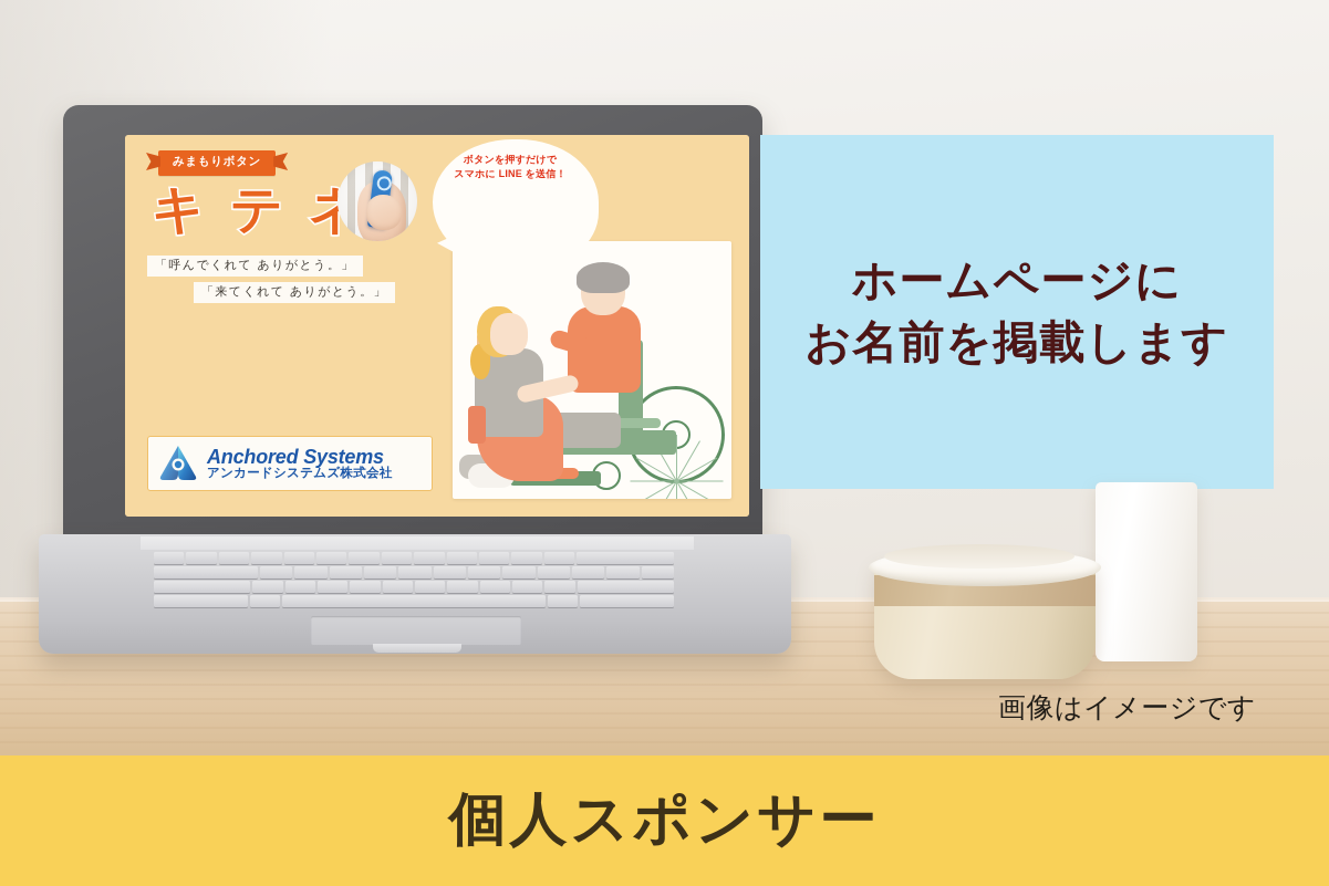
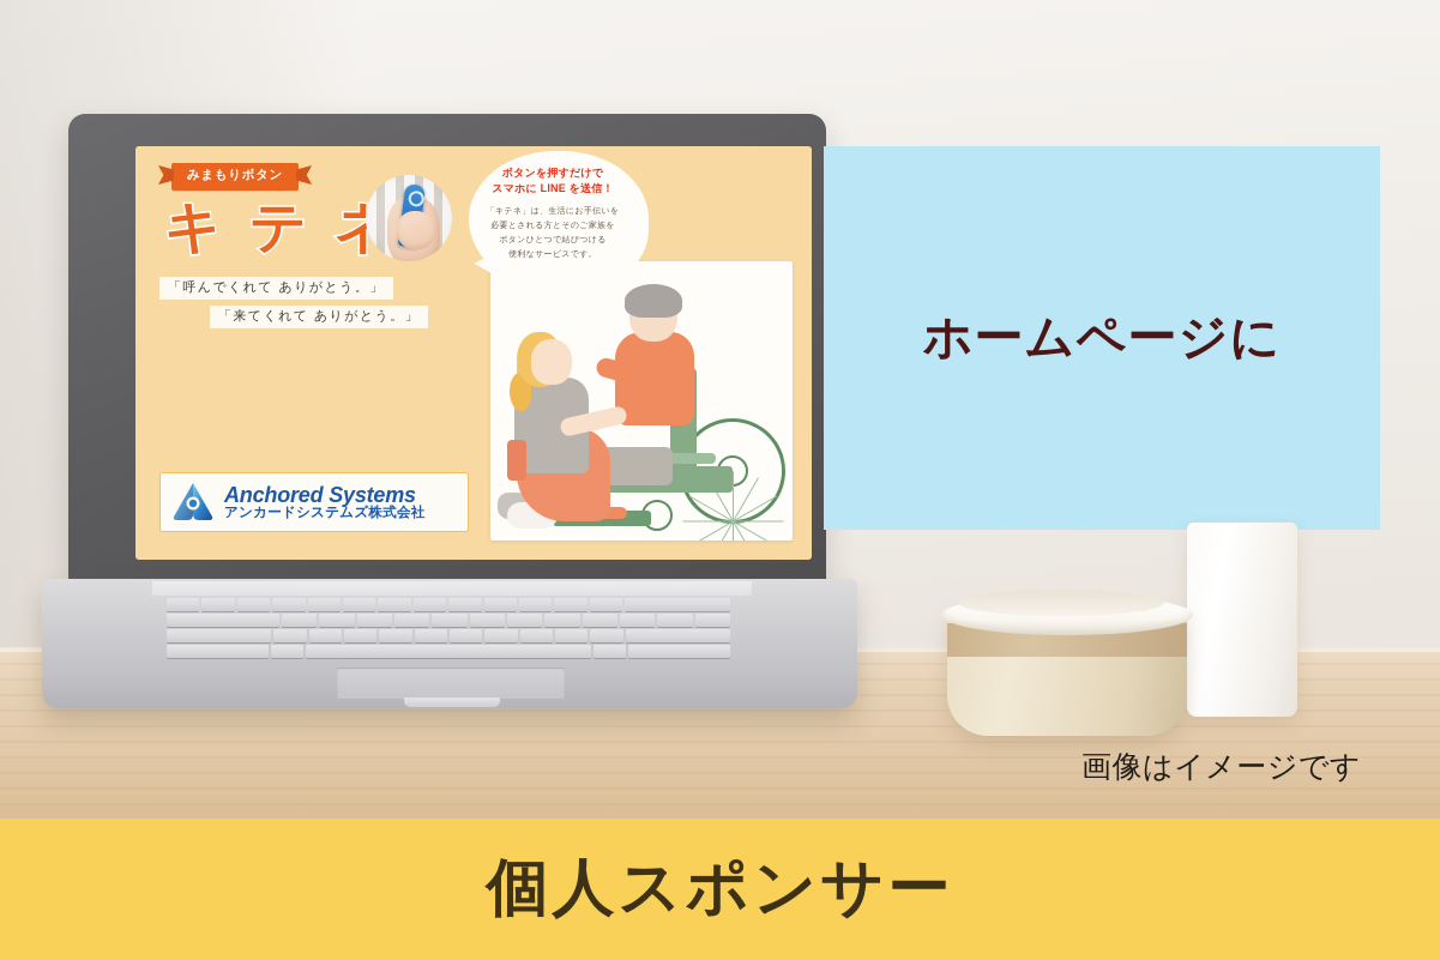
  みまもりボタン
  「呼んでくれて ありがとう。」 「来てくれて ありがとう。」
  ボタンを押すだけで
  スマホに LINE を送信！
+ 「キテネ」は、生活にお手伝いを
+ 必要とされる方とそのご家族を
+ ボタンひとつで結びつける
+ 便利なサービスです。
  Anchored Systems
  アンカードシステムズ株式会社
  ホームページに
- お名前を掲載します
  画像はイメージです
  個人スポンサー
